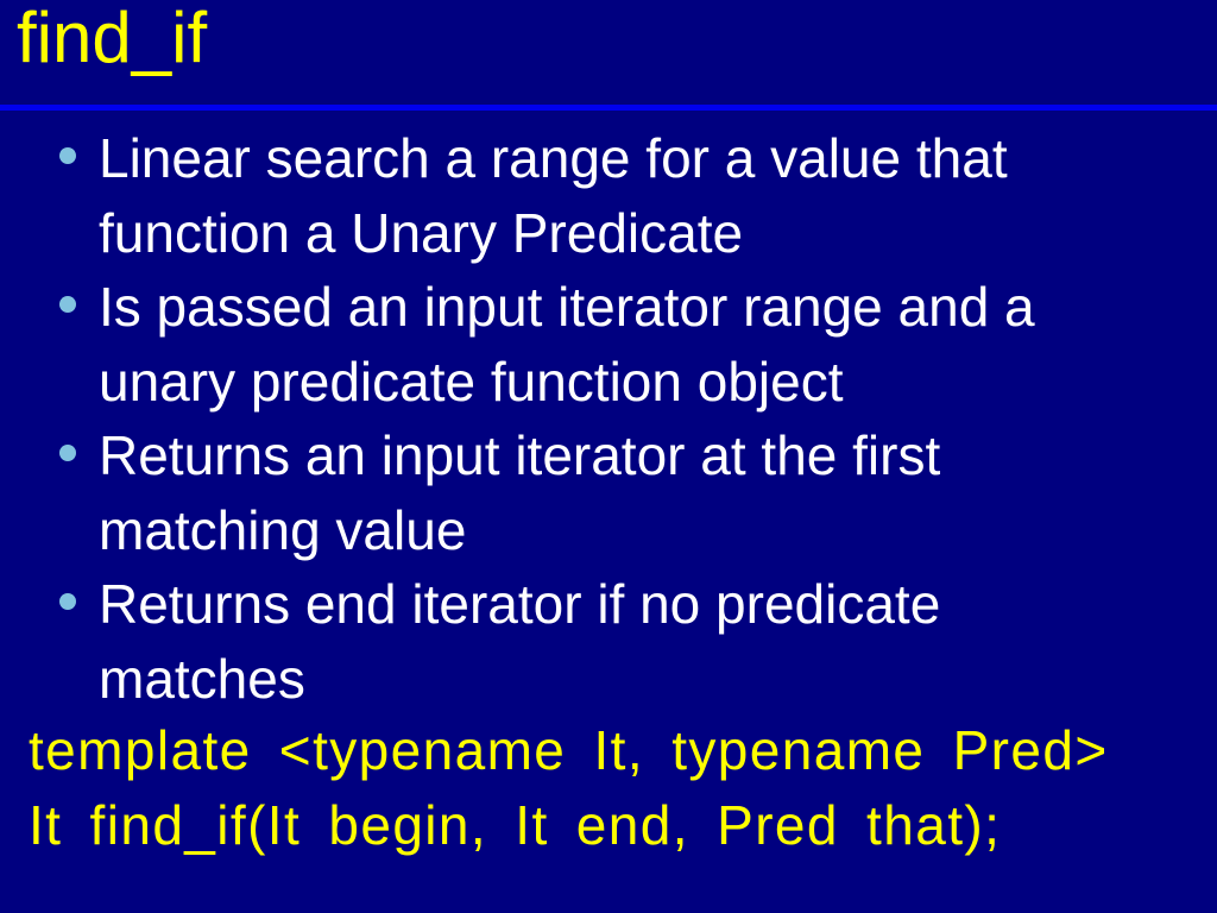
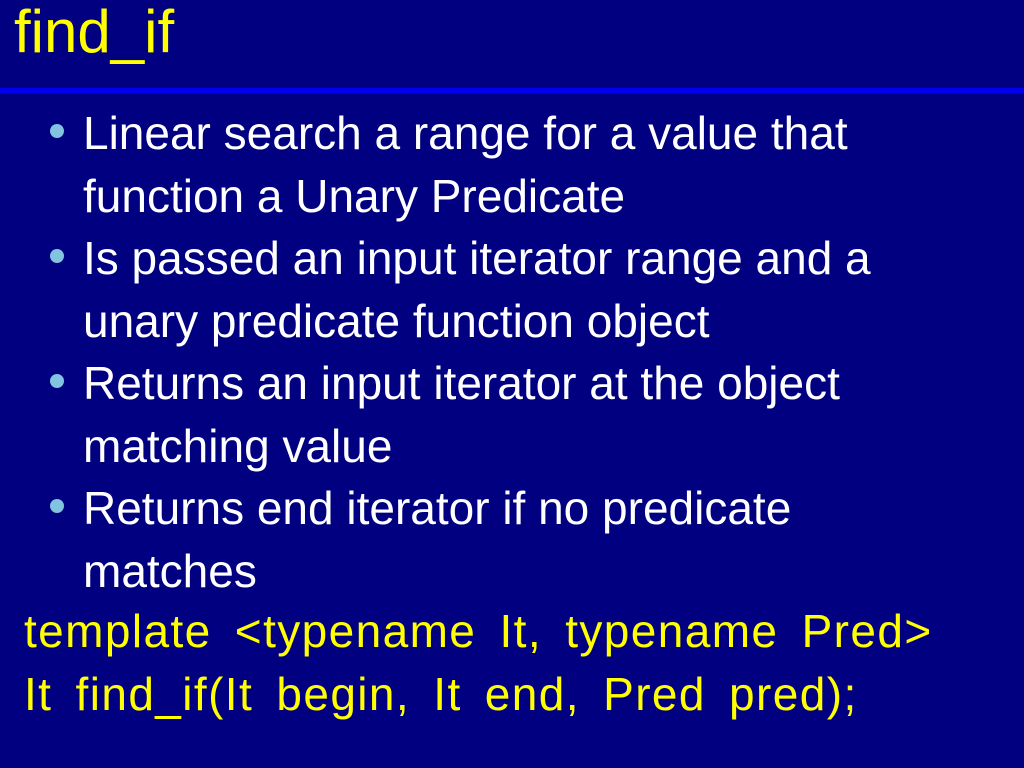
  find_if
  Linear search a range for a value that function a Unary Predicate
  Is passed an input iterator range and a unary predicate function object
- Returns an input iterator at the first matching value
+ Returns an input iterator at the object matching value
  Returns end iterator if no predicate matches
  template <typename It, typename Pred>
- It find_if(It begin, It end, Pred that);
+ It find_if(It begin, It end, Pred pred);
